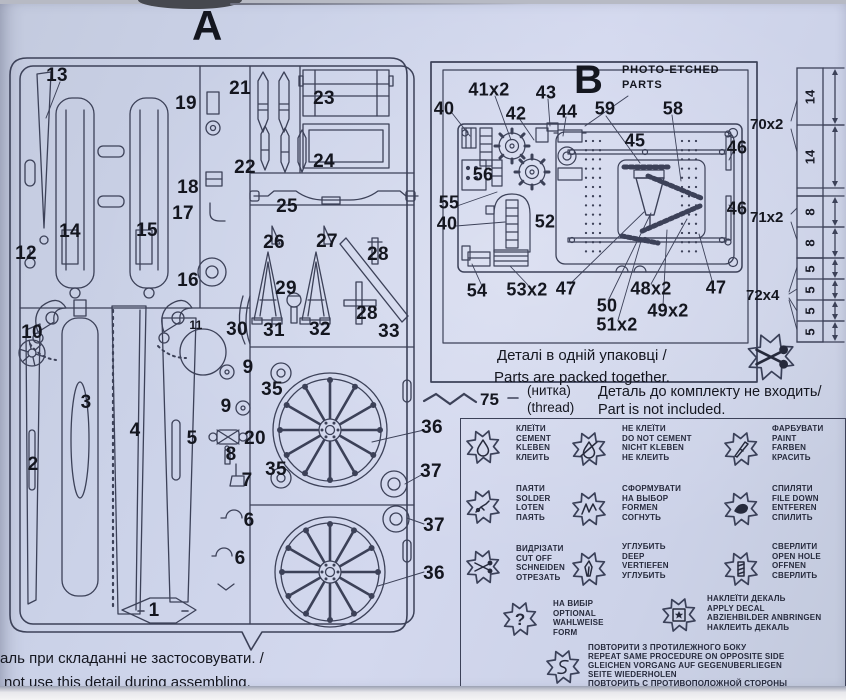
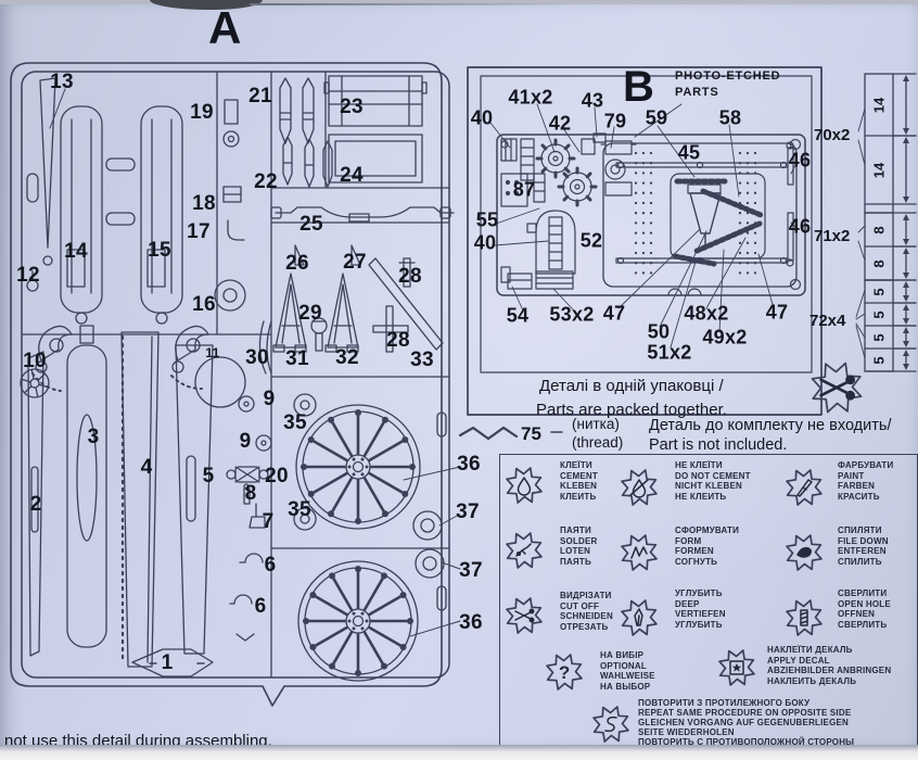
  A
  B
  PHOTO-ETCHED
  PARTS
  Деталі в одній упаковці /
  Parts are packed together.
  75
  (нитка)
  (thread)
  Деталь до комплекту не входить/
  Part is not included.
- аль при складанні не застосовувати. /
  not use this detail during assembling.
  70x2
  71x2
  72x4
  13
  19
  18
  17
  16
  14
  15
  12
  21
  22
  23
  24
  25
  26
  27
  28
  28
  29
  30
  31
  32
  33
  10
  11
  2
  3
  4
  5
  9
  35
  9
  20
  8
  7
  35
  6
  6
  1
  36
  37
  37
  36
  41x2
  43
  40
  42
- 44
+ 79
  59
  58
  45
  46
- 56
+ 87
  55
  40
  52
  46
  54
  53x2
  47
  50
  51x2
  49x2
  48x2
  47
  КЛЕЇТИ
  CEMENT
  KLEBEN
  КЛЕИТЬ
  НЕ КЛЕЇТИ
  DO NOT CEMENT
  NICHT KLEBEN
  НЕ КЛЕИТЬ
  ФАРБУВАТИ
  PAINT
  FARBEN
  КРАСИТЬ
  ПАЯТИ
  SOLDER
  LOTEN
  ПАЯТЬ
  СФОРМУВАТИ
- НА ВЫБОР
+ FORM
  FORMEN
  СОГНУТЬ
  СПИЛЯТИ
  FILE DOWN
  ENTFEREN
  СПИЛИТЬ
  ВИДРІЗАТИ
  CUT OFF
  SCHNEIDEN
  ОТРЕЗАТЬ
  УГЛУБИТЬ
  DEEP
  VERTIEFEN
  УГЛУБИТЬ
  СВЕРЛИТИ
  OPEN HOLE
  OFFNEN
  СВЕРЛИТЬ
  ?
  НА ВИБІР
  OPTIONAL
  WAHLWEISE
- FORM
+ НА ВЫБОР
  НАКЛЕЇТИ ДЕКАЛЬ
  APPLY DECAL
  ABZIEHBILDER ANBRINGEN
  НАКЛЕИТЬ ДЕКАЛЬ
  ПОВТОРИТИ З ПРОТИЛЕЖНОГО БОКУ
  REPEAT SAME PROCEDURE ON OPPOSITE SIDE
  GLEICHEN VORGANG AUF GEGENUBERLIEGEN
  SEITE WIEDERHOLEN
  ПОВТОРИТЬ С ПРОТИВОПОЛОЖНОЙ СТОРОНЫ
